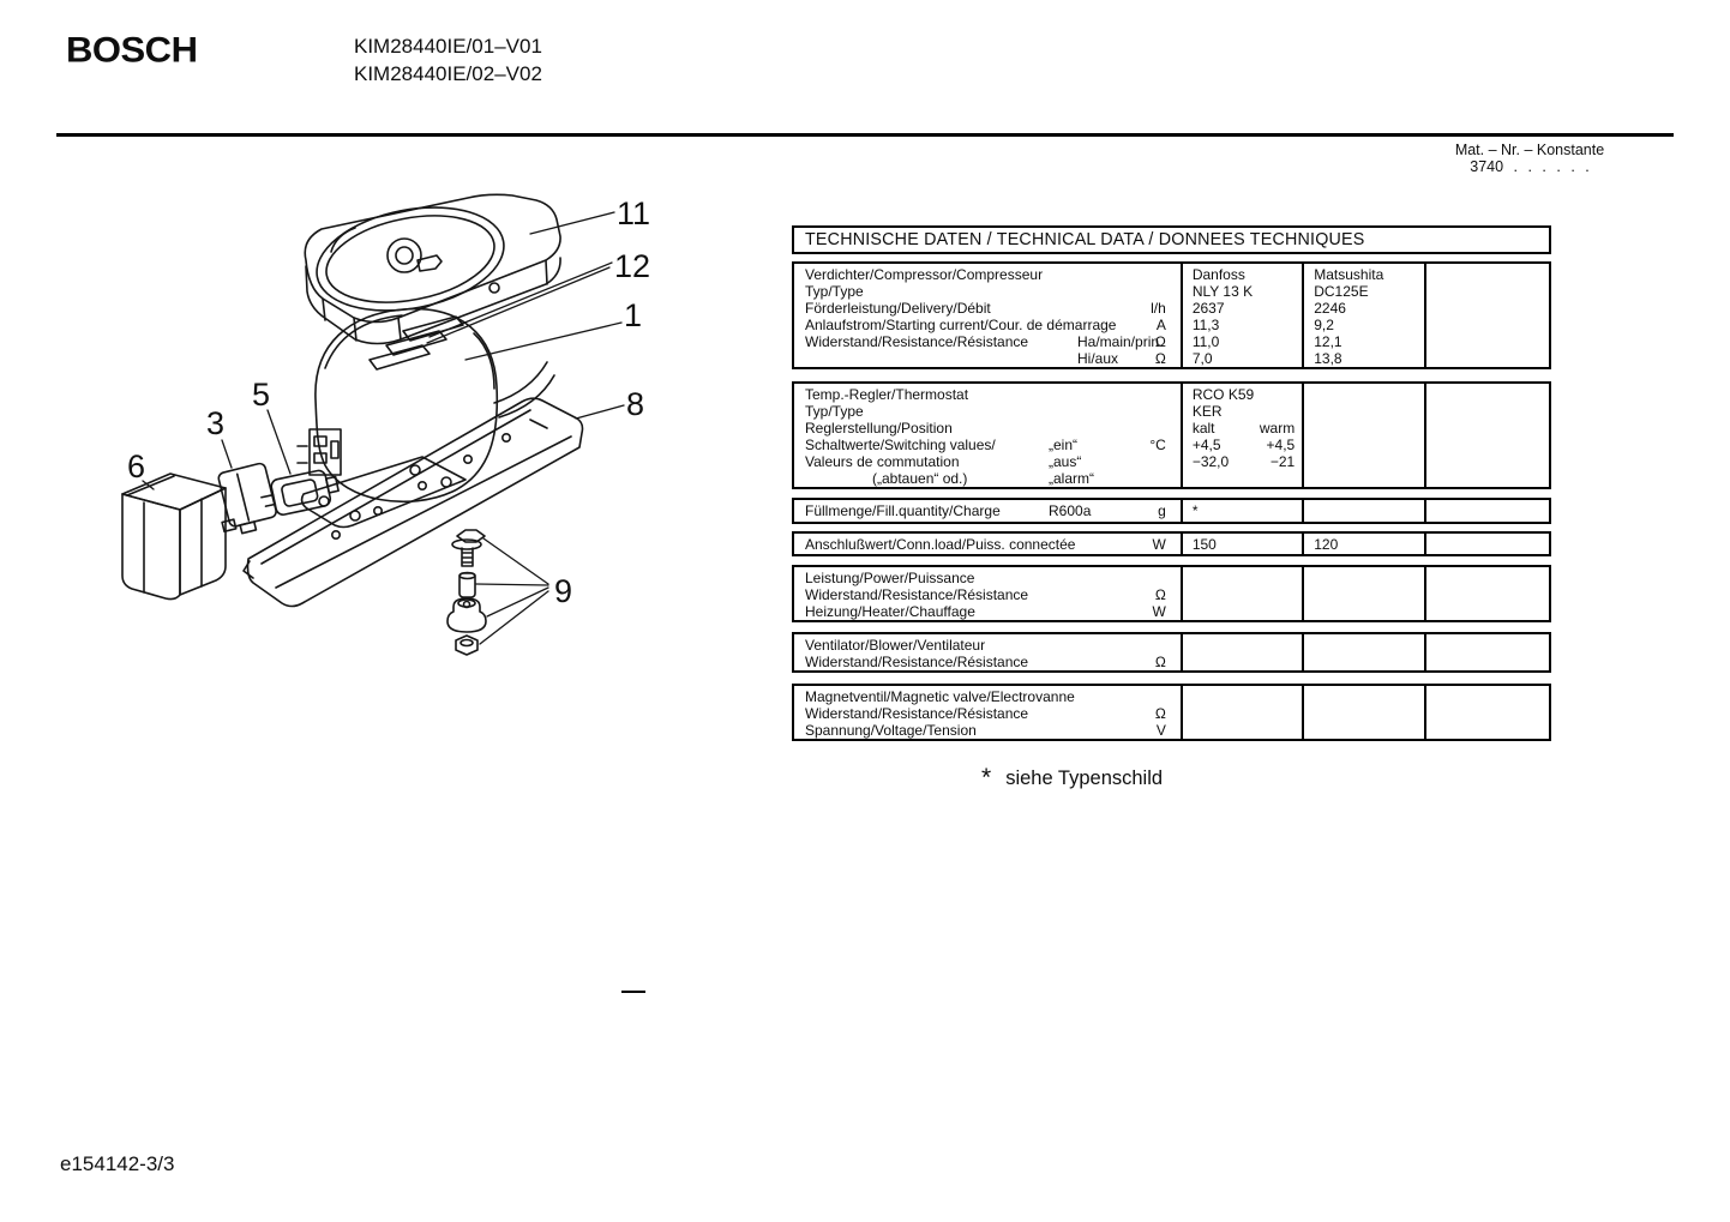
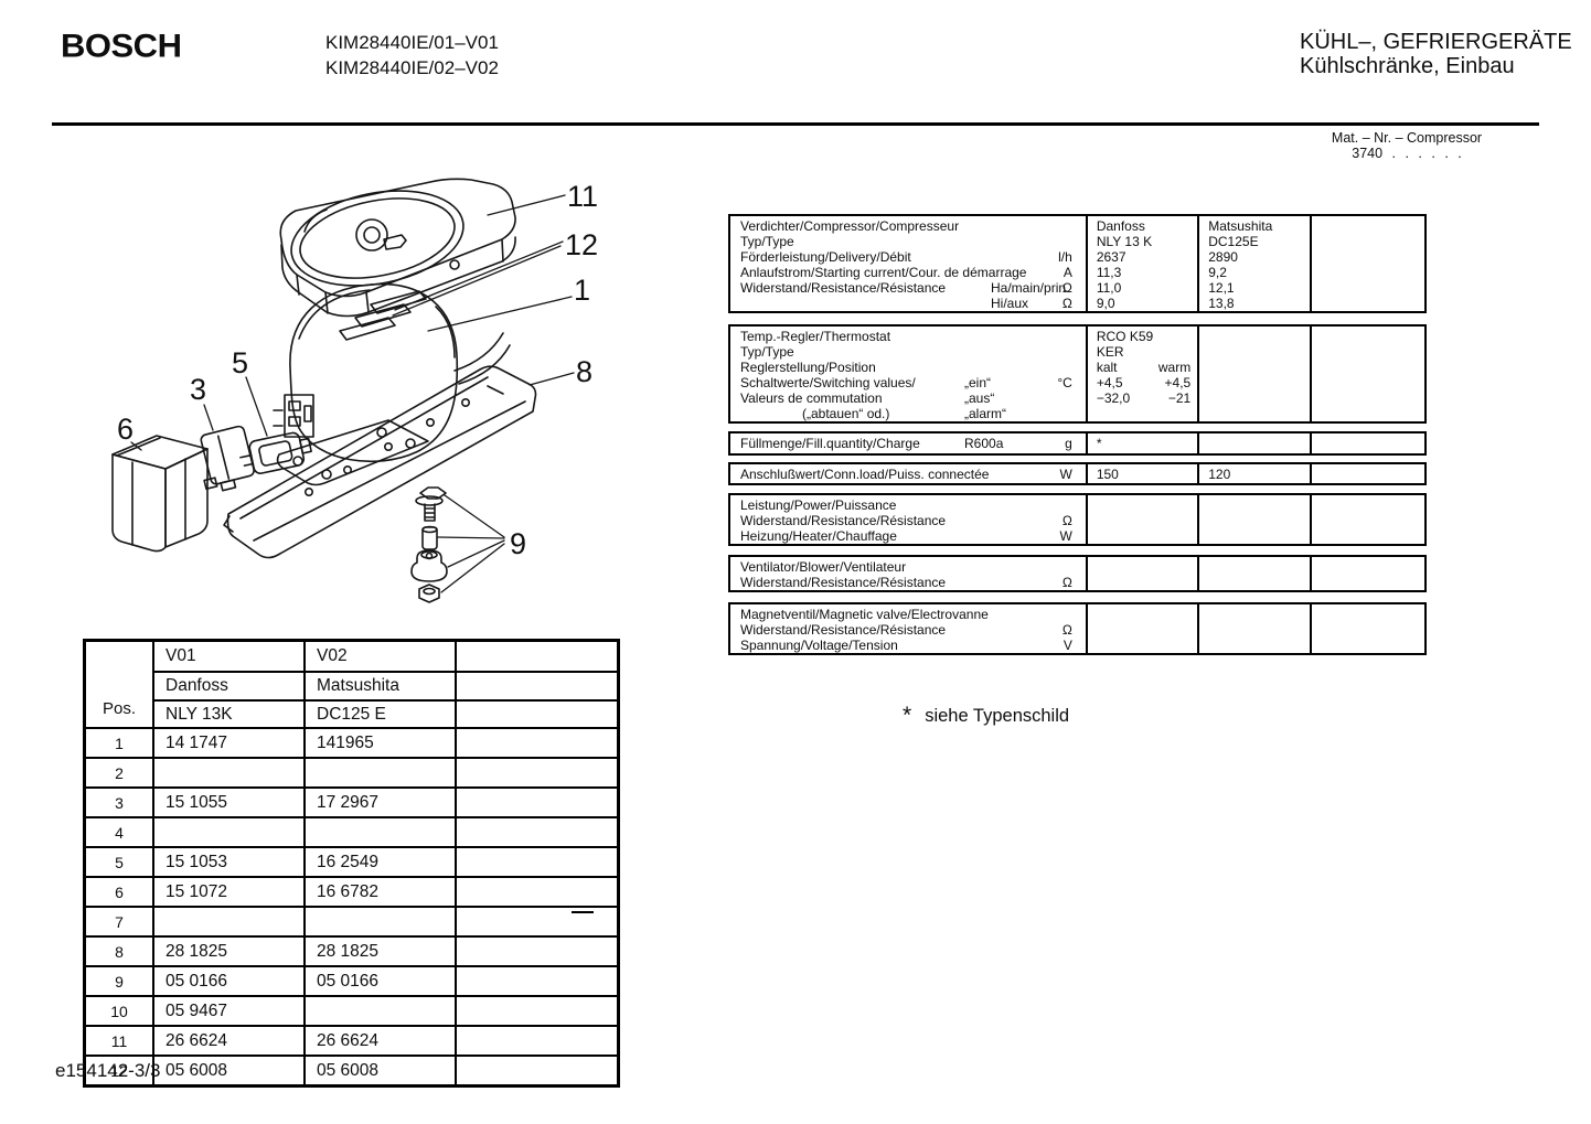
  BOSCH
  KIM28440IE/01–V01
  KIM28440IE/02–V02
+ KÜHL–, GEFRIERGERÄTE
+ Kühlschränke, Einbau
- Mat. – Nr. – Konstante
+ Mat. – Nr. – Compressor
  3740 . . . . . .
  11
  12
  1
  8
  3
  5
  6
  9
- TECHNISCHE DATEN / TECHNICAL DATA / DONNEES TECHNIQUES
  Verdichter/Compressor/Compresseur
  Typ/Type
  Förderleistung/Delivery/Débit
  l/h
  Anlaufstrom/Starting current/Cour. de démarrage
  A
  Widerstand/Resistance/Résistance
  Ha/main/prin.
  Ω
  Hi/aux
  Ω
  Danfoss
  NLY 13 K
  2637
  11,3
  11,0
- 7,0
+ 9,0
  Matsushita
  DC125E
- 2246
+ 2890
  9,2
  12,1
  13,8
  Temp.-Regler/Thermostat
  Typ/Type
  Reglerstellung/Position
  Schaltwerte/Switching values/
  „ein“
  °C
  Valeurs de commutation
  „aus“
  („abtauen“ od.)
  „alarm“
  RCO K59
  KER
  kalt
  warm
  +4,5
  +4,5
  −32,0
  −21
  Füllmenge/Fill.quantity/Charge
  R600a
  g
  *
  Anschlußwert/Conn.load/Puiss. connectée
  W
  150
  120
  Leistung/Power/Puissance
  Widerstand/Resistance/Résistance
  Ω
  Heizung/Heater/Chauffage
  W
  Ventilator/Blower/Ventilateur
  Widerstand/Resistance/Résistance
  Ω
  Magnetventil/Magnetic valve/Electrovanne
  Widerstand/Resistance/Résistance
  Ω
  Spannung/Voltage/Tension
  V
  * siehe Typenschild
+ Pos.	V01	V02
+ Danfoss	Matsushita
+ NLY 13K	DC125 E
+ 1	14 1747	141965
+ 2
+ 3	15 1055	17 2967
+ 4
+ 5	15 1053	16 2549
+ 6	15 1072	16 6782
+ 7
+ 8	28 1825	28 1825
+ 9	05 0166	05 0166
+ 10	05 9467
+ 11	26 6624	26 6624
+ 12	05 6008	05 6008
  e154142-3/3
